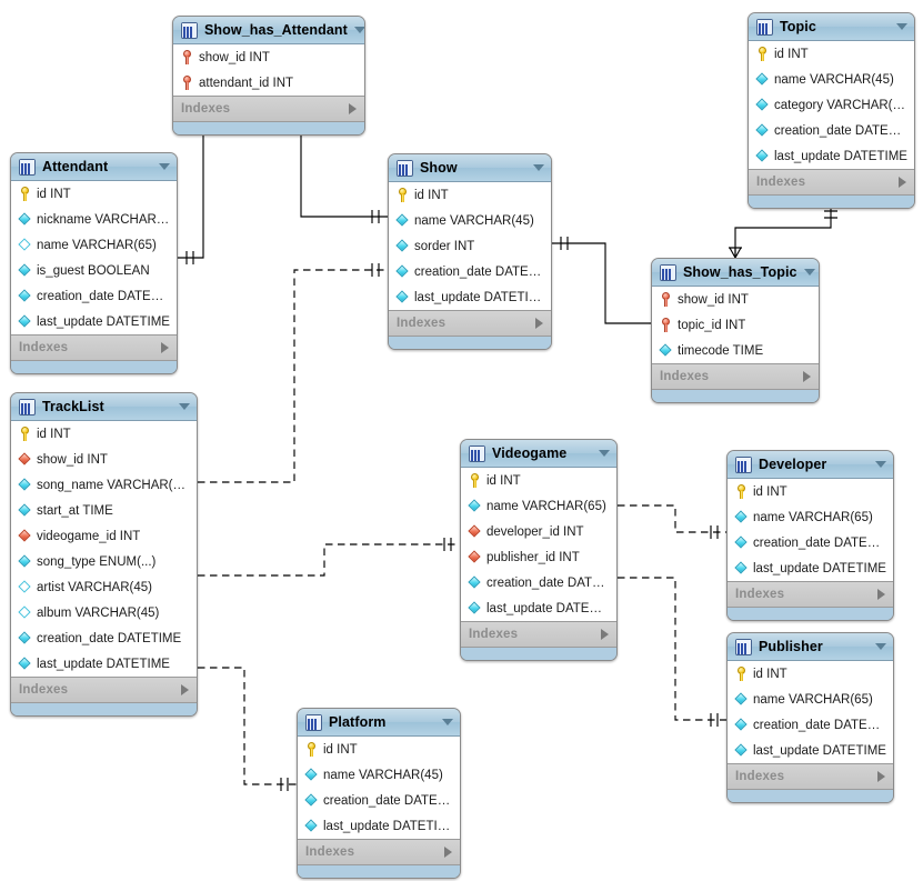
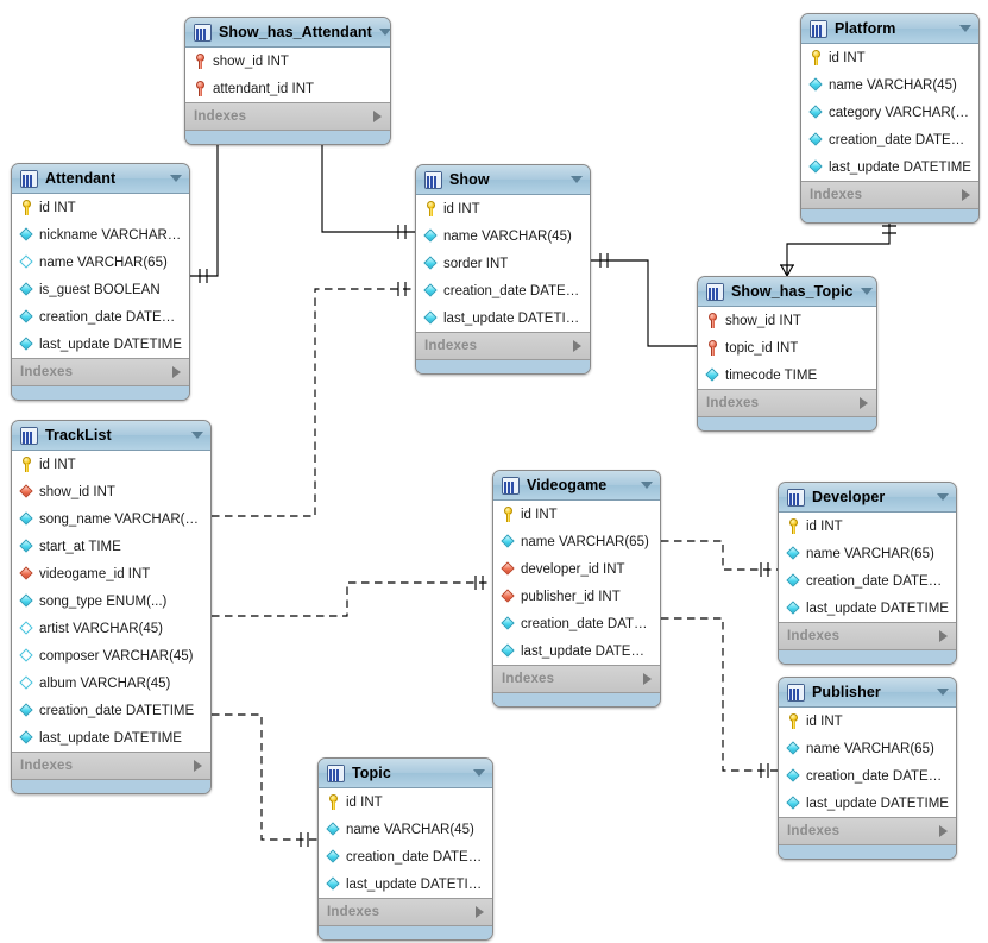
  Show_has_Attendant
  show_id INT
  attendant_id INT
  Indexes
- Topic
+ Platform
  id INT
  name VARCHAR(45)
  category VARCHAR(45
  creation_date DATETIM
  last_update DATETIME
  Indexes
  Attendant
  id INT
  nickname VARCHAR(4
  name VARCHAR(65)
  is_guest BOOLEAN
  creation_date DATETIM
  last_update DATETIME
  Indexes
  Show
  id INT
  name VARCHAR(45)
  sorder INT
  creation_date DATETI
  last_update DATETIME
  Indexes
  Show_has_Topic
  show_id INT
  topic_id INT
  timecode TIME
  Indexes
  TrackList
  id INT
  show_id INT
  song_name VARCHAR(45)
  start_at TIME
  videogame_id INT
  song_type ENUM(...)
  artist VARCHAR(45)
+ composer VARCHAR(45)
  album VARCHAR(45)
  creation_date DATETIME
  last_update DATETIME
  Indexes
  Videogame
  id INT
  name VARCHAR(65)
  developer_id INT
  publisher_id INT
  creation_date DATET
  last_update DATETIM
  Indexes
  Developer
  id INT
  name VARCHAR(65)
  creation_date DATETIM
  last_update DATETIME
  Indexes
  Publisher
  id INT
  name VARCHAR(65)
  creation_date DATETIM
  last_update DATETIME
  Indexes
- Platform
+ Topic
  id INT
  name VARCHAR(45)
  creation_date DATETI
  last_update DATETIME
  Indexes
